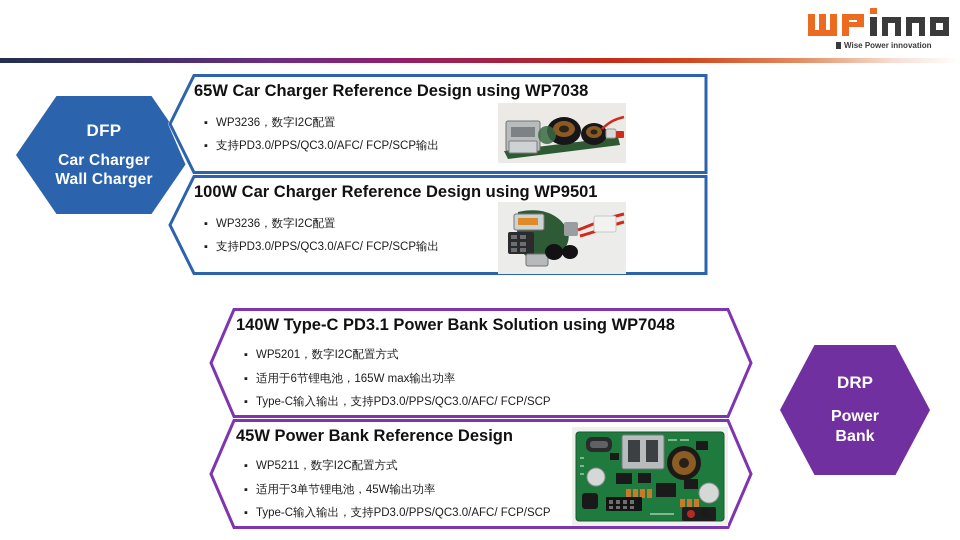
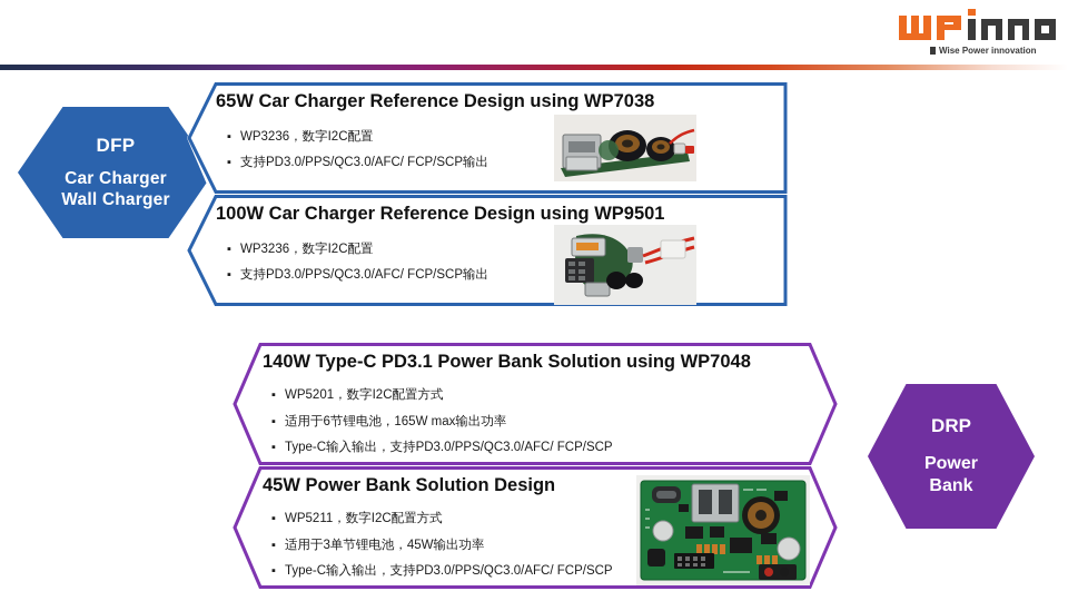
  Wise Power innovation
  DFP
  Car Charger
  Wall Charger
  DRP
  Power
  Bank
  65W Car Charger Reference Design using WP7038
  ▪
  WP3236，数字I2C配置
  ▪
  支持PD3.0/PPS/QC3.0/AFC/ FCP/SCP输出
  100W Car Charger Reference Design using WP9501
  ▪
  WP3236，数字I2C配置
  ▪
  支持PD3.0/PPS/QC3.0/AFC/ FCP/SCP输出
  140W Type-C PD3.1 Power Bank Solution using WP7048
  ▪
  WP5201，数字I2C配置方式
  ▪
  适用于6节锂电池，165W max输出功率
  ▪
  Type-C输入输出，支持PD3.0/PPS/QC3.0/AFC/ FCP/SCP
- 45W Power Bank Reference Design
+ 45W Power Bank Solution Design
  ▪
  WP5211，数字I2C配置方式
  ▪
  适用于3单节锂电池，45W输出功率
  ▪
  Type-C输入输出，支持PD3.0/PPS/QC3.0/AFC/ FCP/SCP
